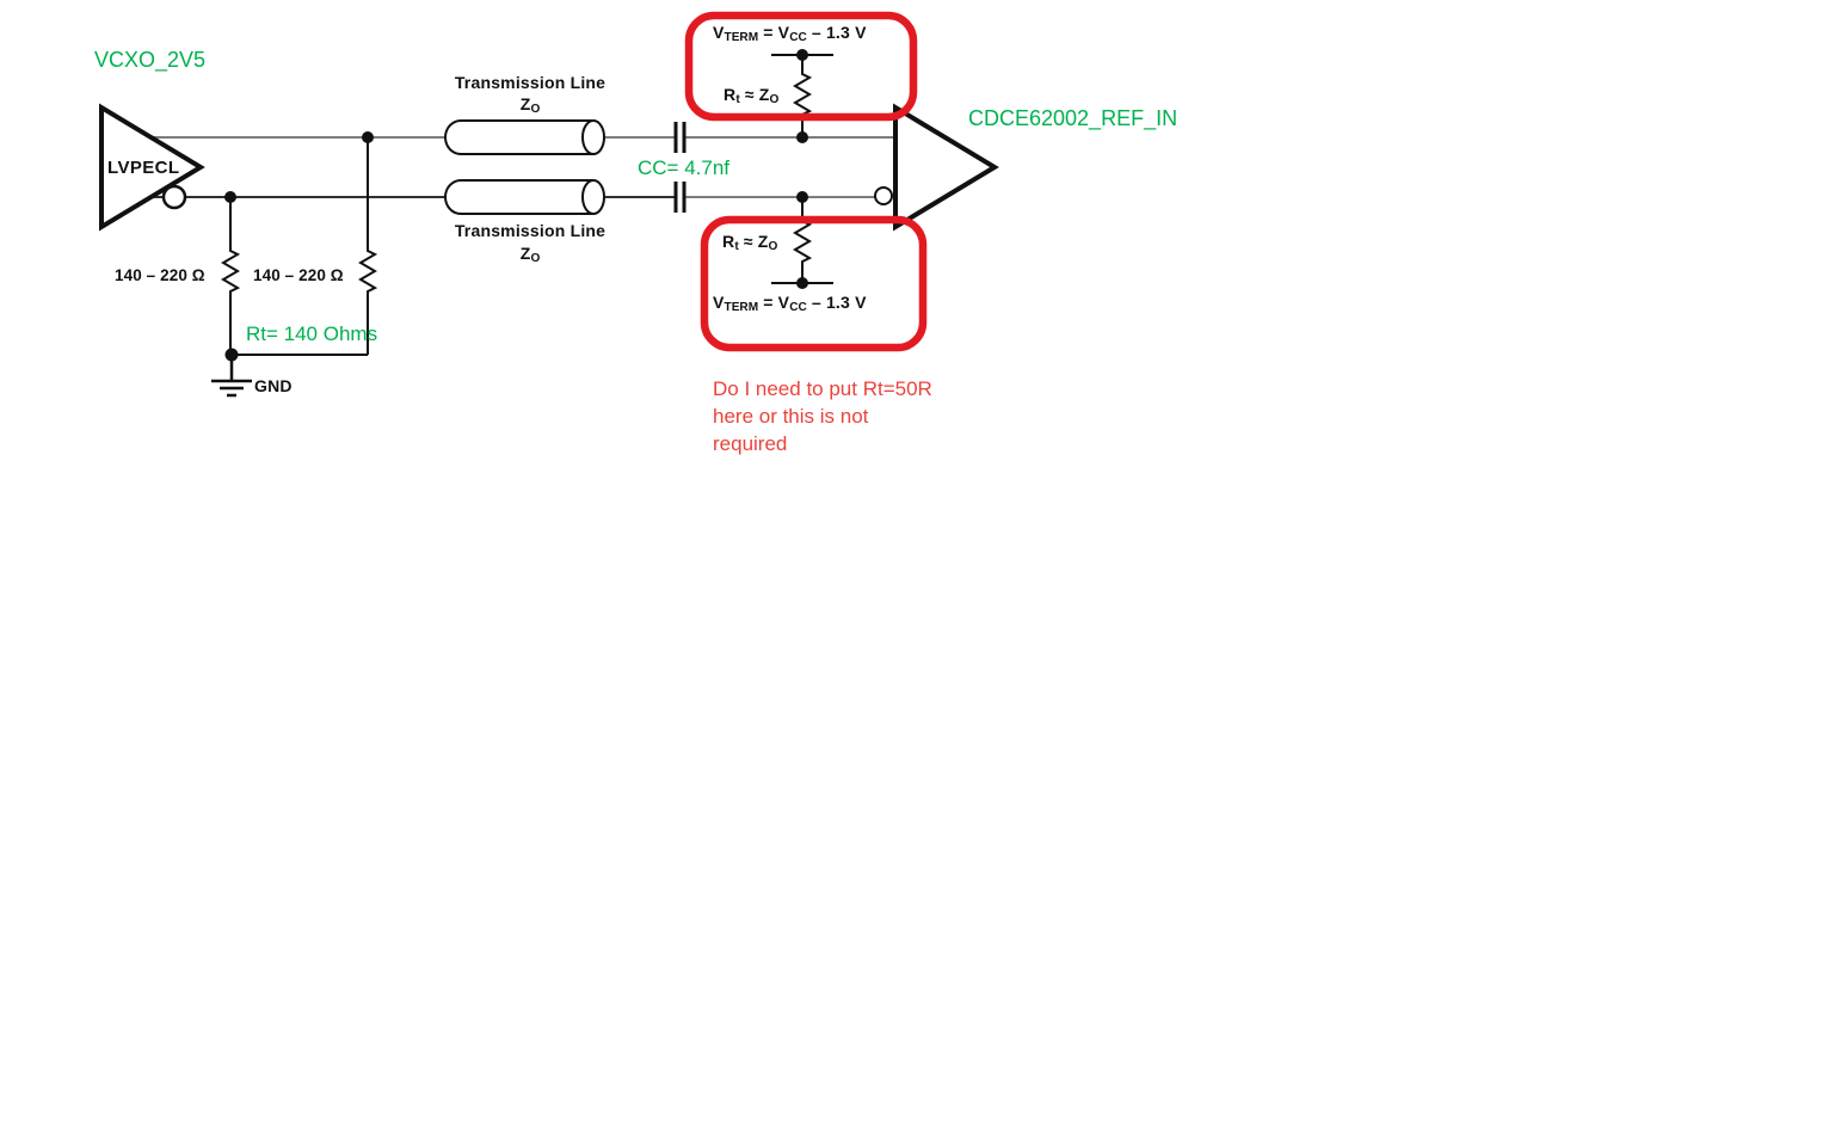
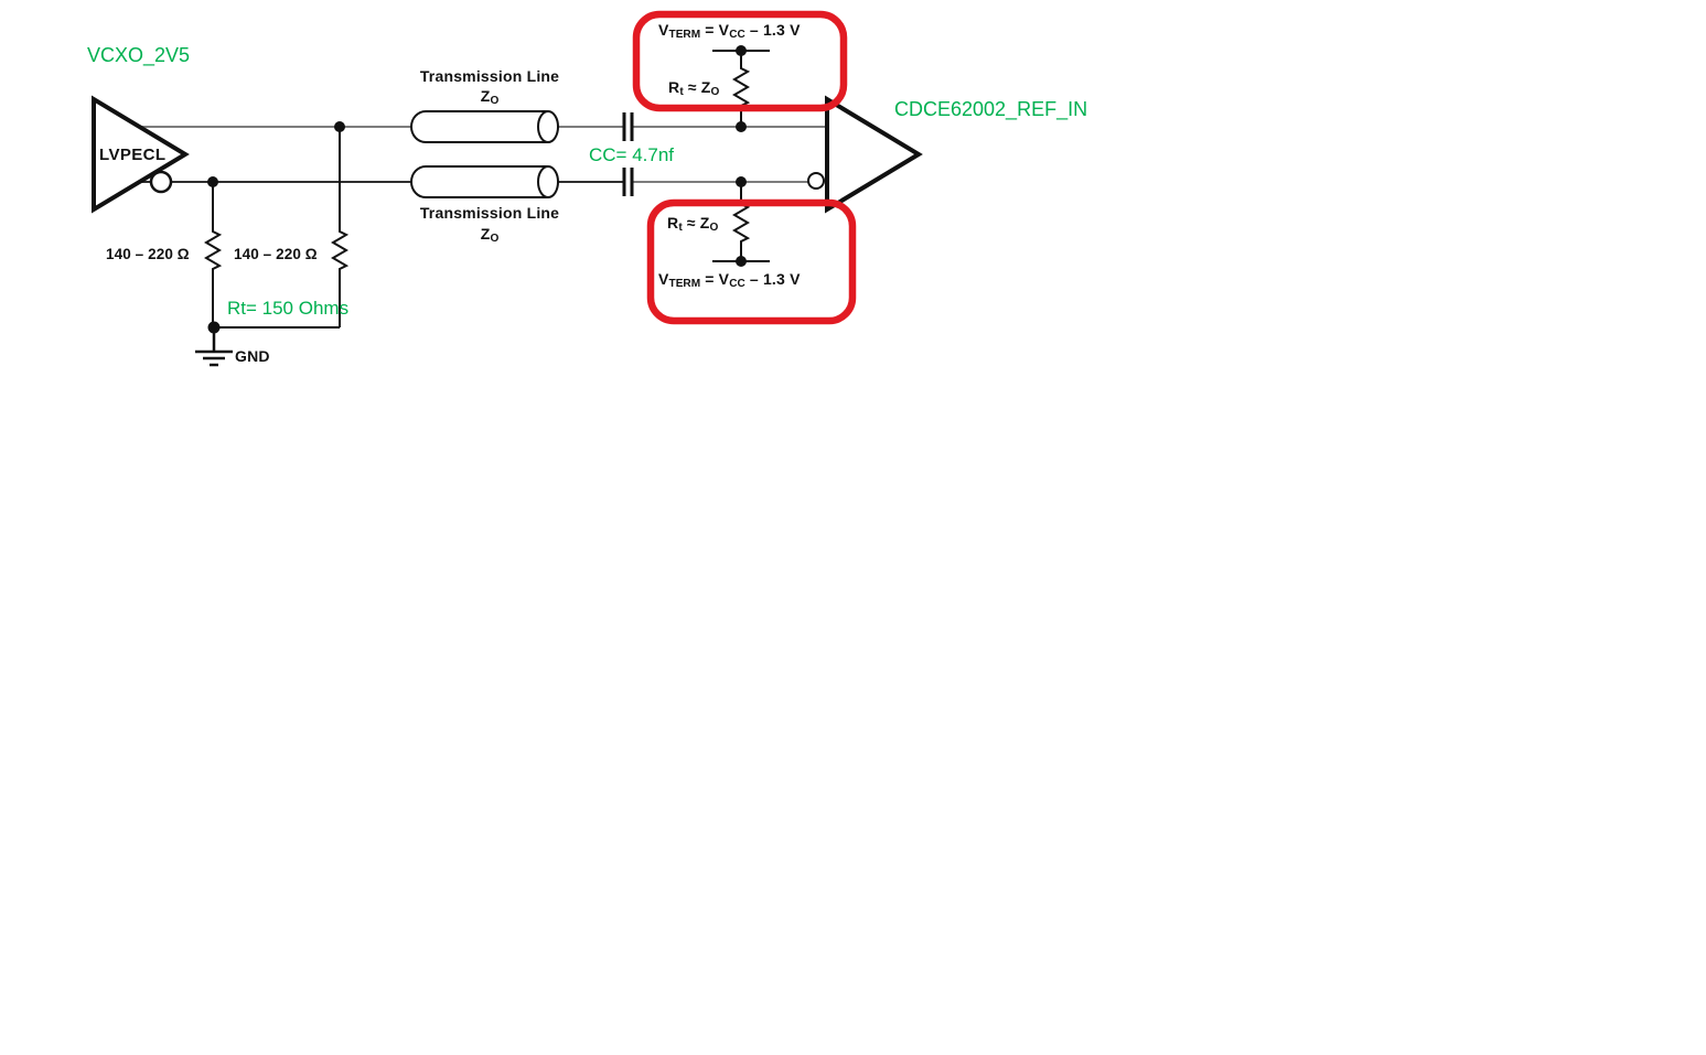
  VCXO_2V5
  LVPECL
  Transmission Line
  ZO
  Transmission Line
  ZO
  CC= 4.7nf
  140 – 220 Ω
  140 – 220 Ω
- Rt= 140 Ohms
+ Rt= 150 Ohms
  GND
  VTERM = VCC – 1.3 V
  Rt ≈ ZO
  Rt ≈ ZO
  VTERM = VCC – 1.3 V
  CDCE62002_REF_IN
- Do I need to put Rt=50R
- here or this is not
- required
